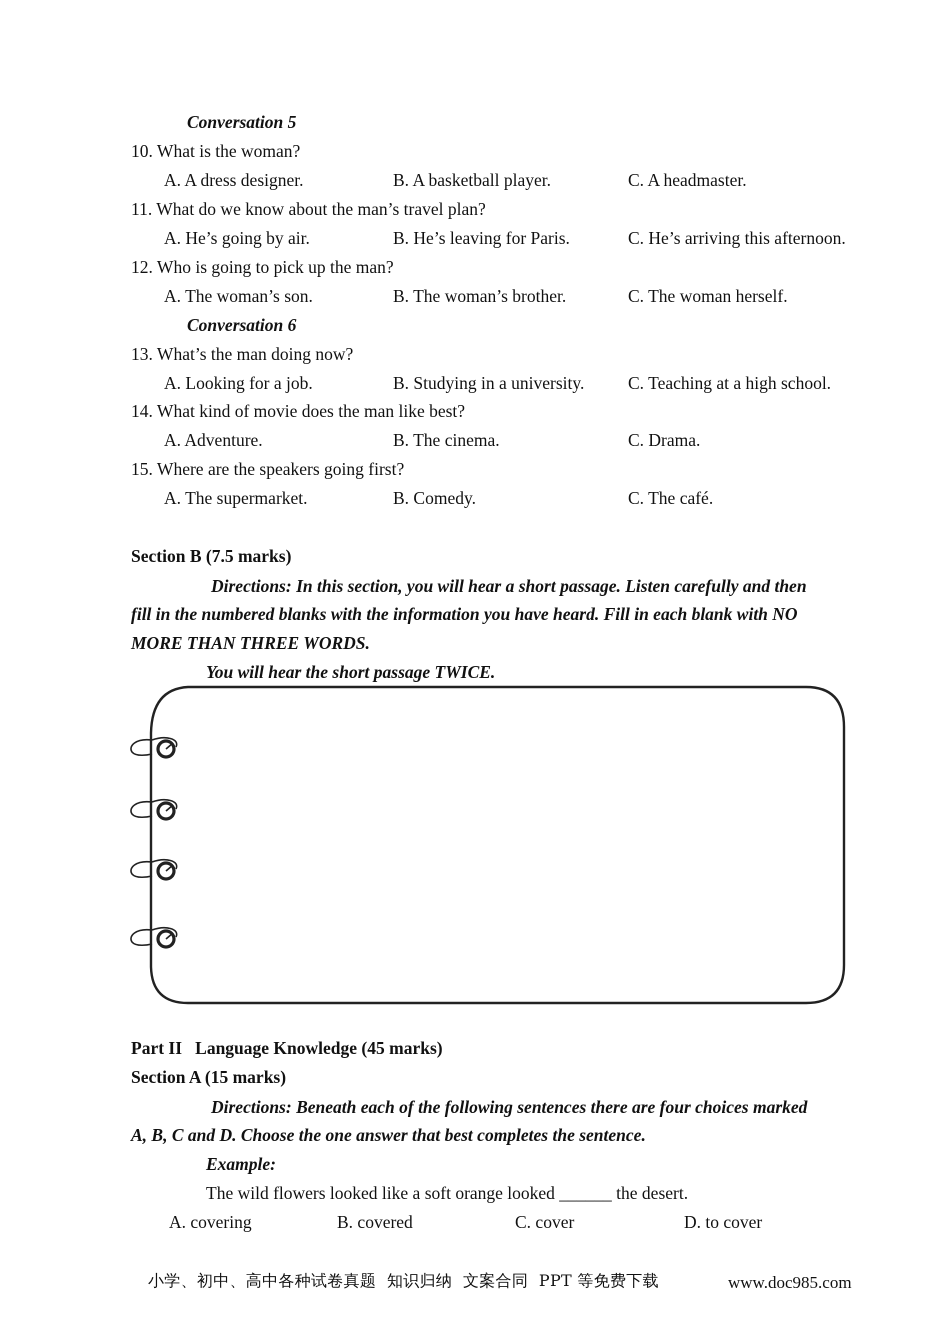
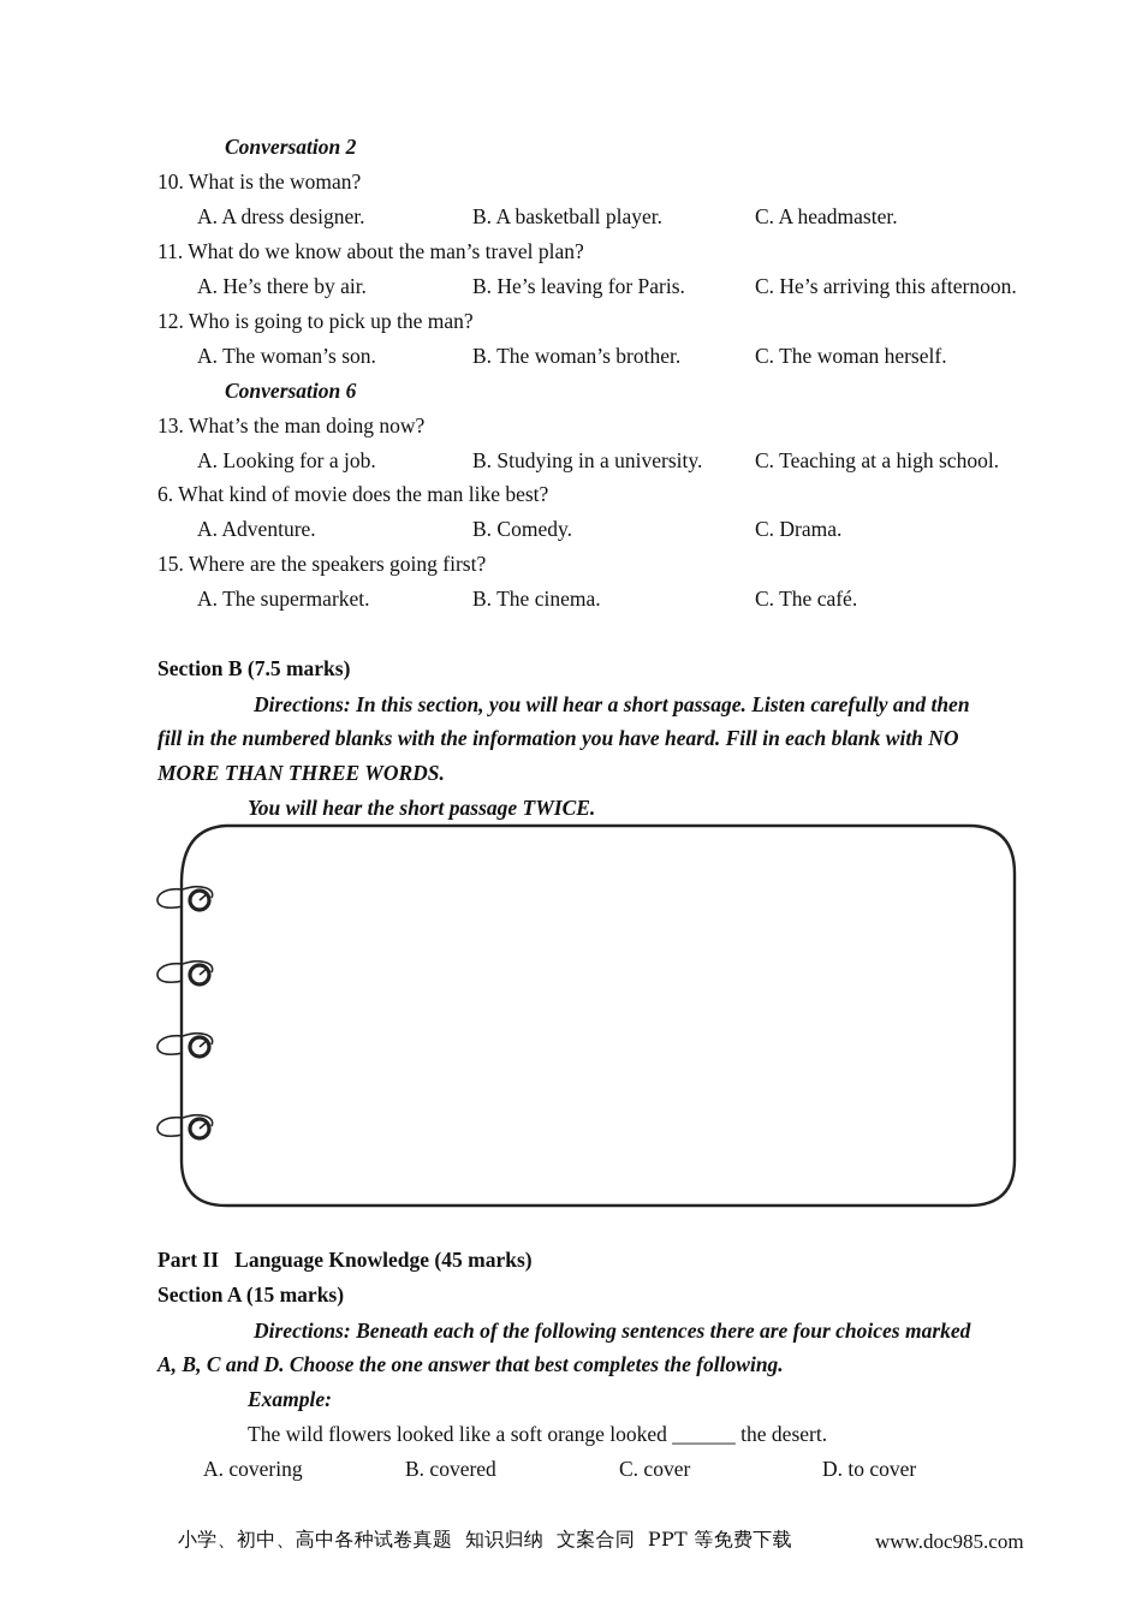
- Conversation 5
+ Conversation 2
  10. What is the woman?
  A. A dress designer.
  B. A basketball player.
  C. A headmaster.
  11. What do we know about the man’s travel plan?
- A. He’s going by air.
+ A. He’s there by air.
  B. He’s leaving for Paris.
  C. He’s arriving this afternoon.
  12. Who is going to pick up the man?
  A. The woman’s son.
  B. The woman’s brother.
  C. The woman herself.
  Conversation 6
  13. What’s the man doing now?
  A. Looking for a job.
  B. Studying in a university.
  C. Teaching at a high school.
- 14. What kind of movie does the man like best?
+ 6. What kind of movie does the man like best?
  A. Adventure.
- B. The cinema.
+ B. Comedy.
  C. Drama.
  15. Where are the speakers going first?
  A. The supermarket.
- B. Comedy.
+ B. The cinema.
  C. The café.
  Section B (7.5 marks)
  Directions: In this section, you will hear a short passage. Listen carefully and then
  fill in the numbered blanks with the information you have heard. Fill in each blank with NO
  MORE THAN THREE WORDS.
  You will hear the short passage TWICE.
  Part II Language Knowledge (45 marks)
  Section A (15 marks)
  Directions: Beneath each of the following sentences there are four choices marked
- A, B, C and D. Choose the one answer that best completes the sentence.
+ A, B, C and D. Choose the one answer that best completes the following.
  Example:
  The wild flowers looked like a soft orange looked ______ the desert.
  A. covering
  B. covered
  C. cover
  D. to cover
  小学、初中、高中各种试卷真题 知识归纳 文案合同 PPT 等免费下载
  www.doc985.com
